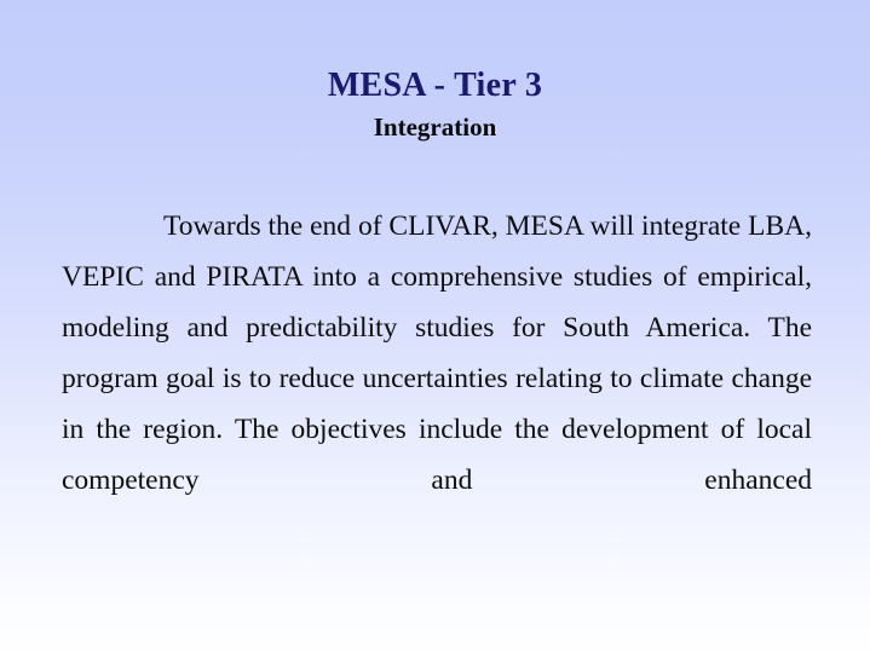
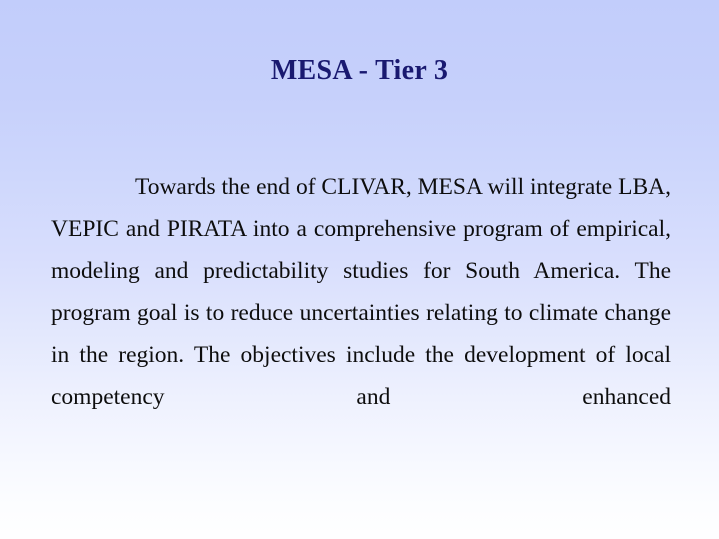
  MESA - Tier 3
- Integration
- Towards the end of CLIVAR, MESA will integrate LBA, VEPIC and PIRATA into a comprehensive studies of empirical, modeling and predictability studies for South America. The program goal is to reduce uncertainties relating to climate change in the region. The objectives include the development of local competency and enhanced
+ Towards the end of CLIVAR, MESA will integrate LBA, VEPIC and PIRATA into a comprehensive program of empirical, modeling and predictability studies for South America. The program goal is to reduce uncertainties relating to climate change in the region. The objectives include the development of local competency and enhanced
